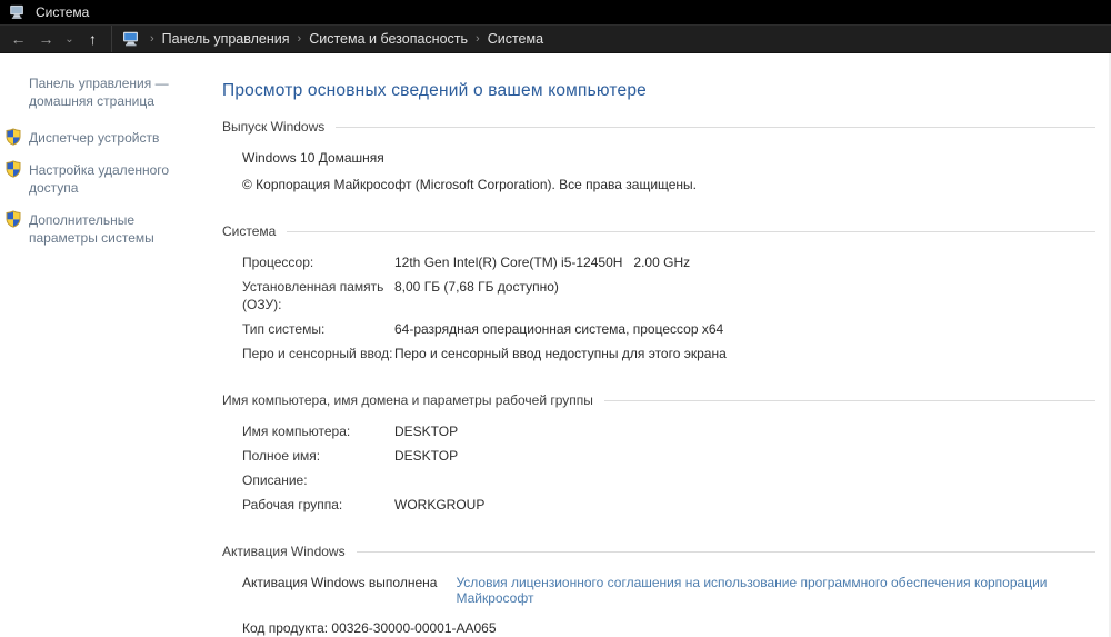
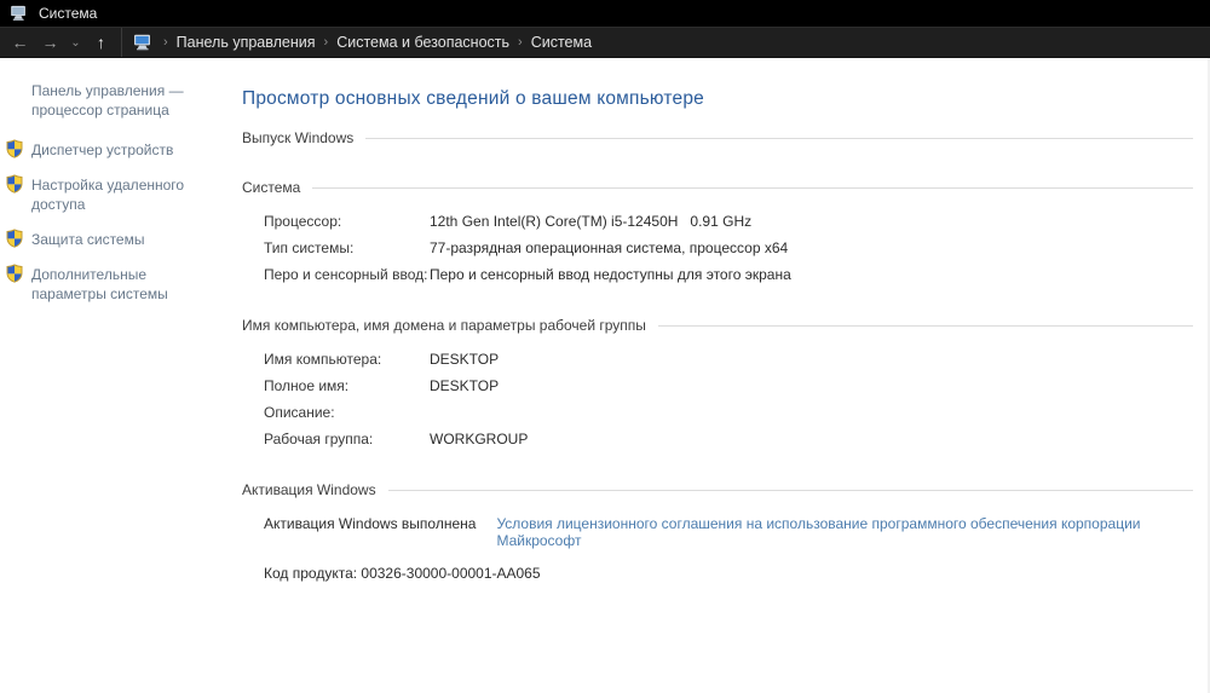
  Система
  ←
  →
  ⌄
  ↑
  ›
  Панель управления
  ›
  Система и безопасность
  ›
  Система
- Панель управления — домашняя страница
+ Панель управления — процессор страница
  Диспетчер устройств
  Настройка удаленного доступа
+ Защита системы
  Дополнительные параметры системы
  Просмотр основных сведений о вашем компьютере
  Выпуск Windows
- Windows 10 Домашняя
- © Корпорация Майкрософт (Microsoft Corporation). Все права защищены.
  Система
  Процессор:
- 12th Gen Intel(R) Core(TM) i5-12450H 2.00 GHz
+ 12th Gen Intel(R) Core(TM) i5-12450H 0.91 GHz
- Установленная память (ОЗУ):
- 8,00 ГБ (7,68 ГБ доступно)
  Тип системы:
- 64-разрядная операционная система, процессор x64
+ 77-разрядная операционная система, процессор x64
  Перо и сенсорный ввод:
  Перо и сенсорный ввод недоступны для этого экрана
  Имя компьютера, имя домена и параметры рабочей группы
  Имя компьютера:
  DESKTOP
  Полное имя:
  DESKTOP
  Описание:
  Рабочая группа:
  WORKGROUP
  Активация Windows
  Активация Windows выполнена
  Условия лицензионного соглашения на использование программного обеспечения корпорации Майкрософт
  Код продукта: 00326-30000-00001-AA065
